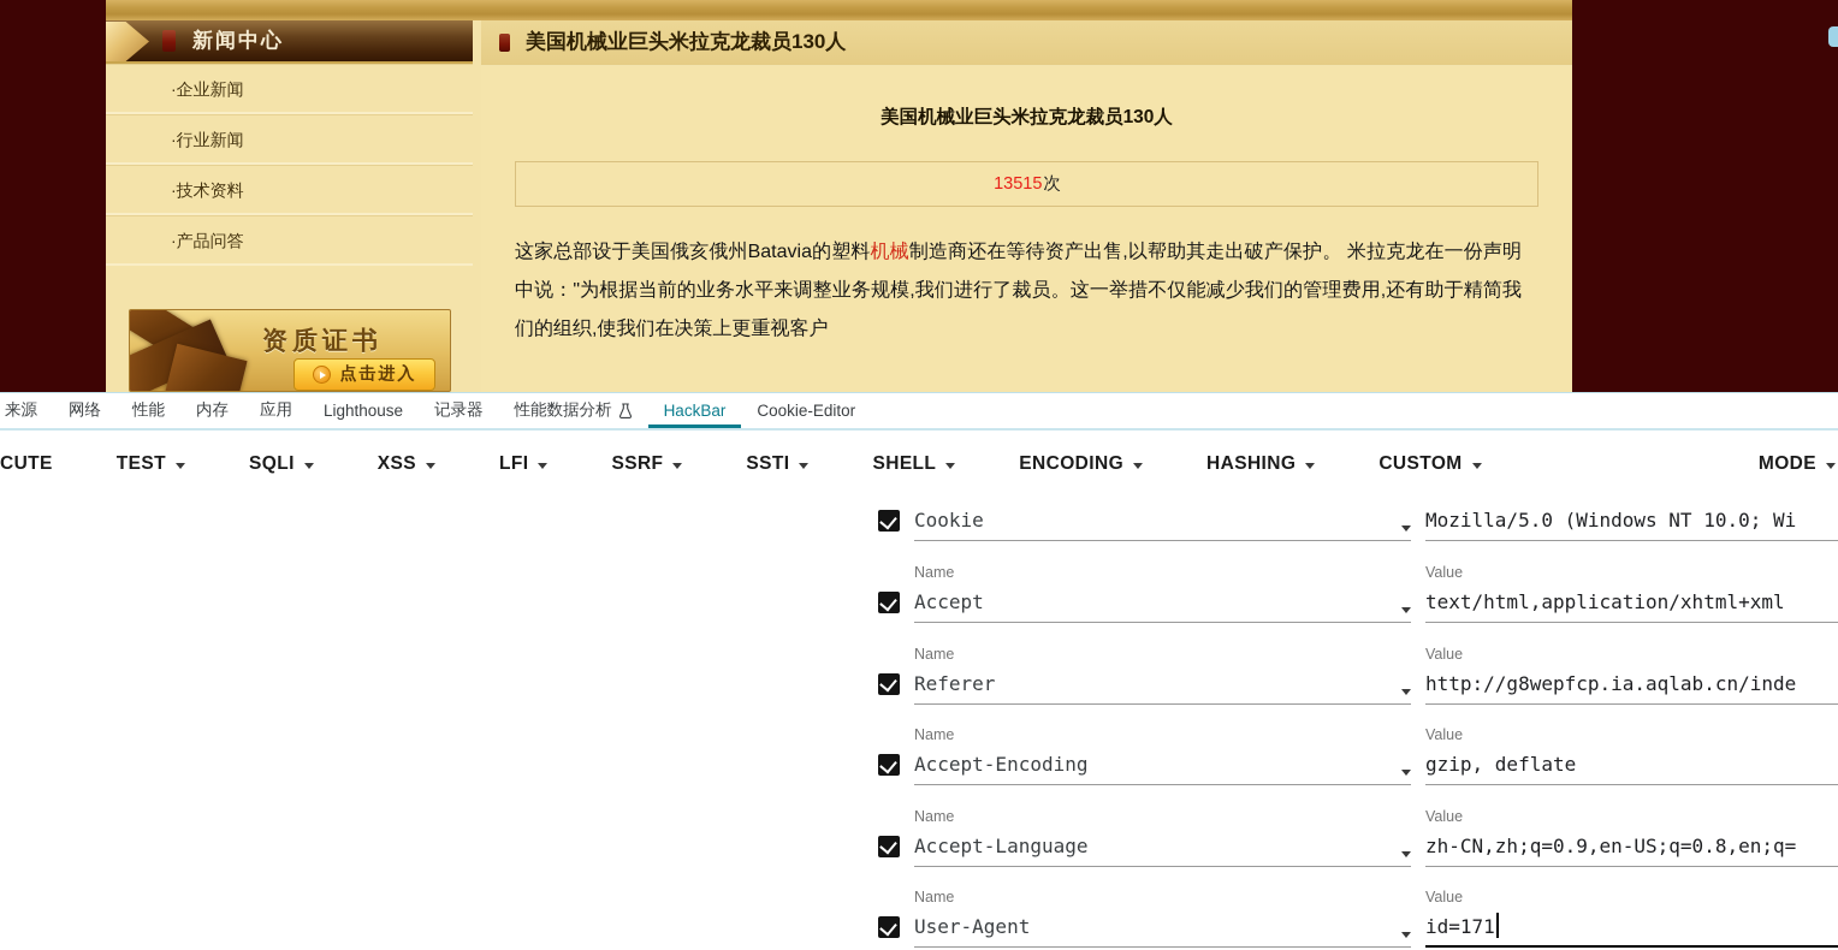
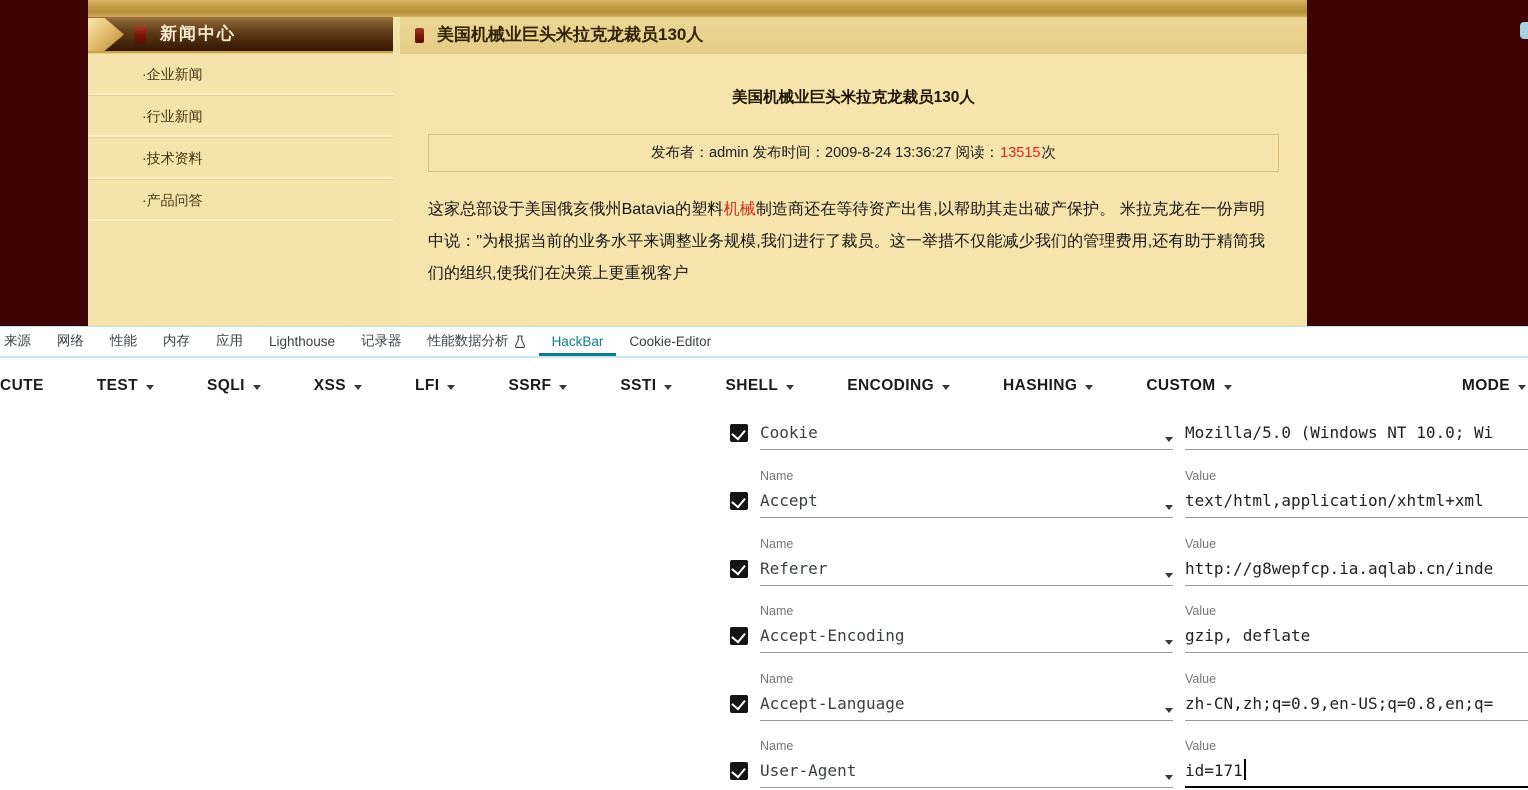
  新闻中心
  ·企业新闻
  ·行业新闻
  ·技术资料
  ·产品问答
- 资质证书
- 点击进入
  美国机械业巨头米拉克龙裁员130人
  美国机械业巨头米拉克龙裁员130人
+ 发布者：admin 发布时间：2009-8-24 13:36:27 阅读：
  13515
  次
  这家总部设于美国俄亥俄州Batavia的塑料机械制造商还在等待资产出售,以帮助其走出破产保护。 米拉克龙在一份声明中说："为根据当前的业务水平来调整业务规模,我们进行了裁员。这一举措不仅能减少我们的管理费用,还有助于精简我们的组织,使我们在决策上更重视客户
  来源
  网络
  性能
  内存
  应用
  Lighthouse
  记录器
  性能数据分析
  HackBar
  Cookie-Editor
  CUTE
  TEST
  SQLI
  XSS
  LFI
  SSRF
  SSTI
  SHELL
  ENCODING
  HASHING
  CUSTOM
  MODE
  Cookie
  Mozilla/5.0 (Windows NT 10.0; Wi
  Name
  Value
  Accept
  text/html,application/xhtml+xml
  Name
  Value
  Referer
  http://g8wepfcp.ia.aqlab.cn/inde
  Name
  Value
  Accept-Encoding
  gzip, deflate
  Name
  Value
  Accept-Language
  zh-CN,zh;q=0.9,en-US;q=0.8,en;q=
  Name
  Value
  User-Agent
  id=171
